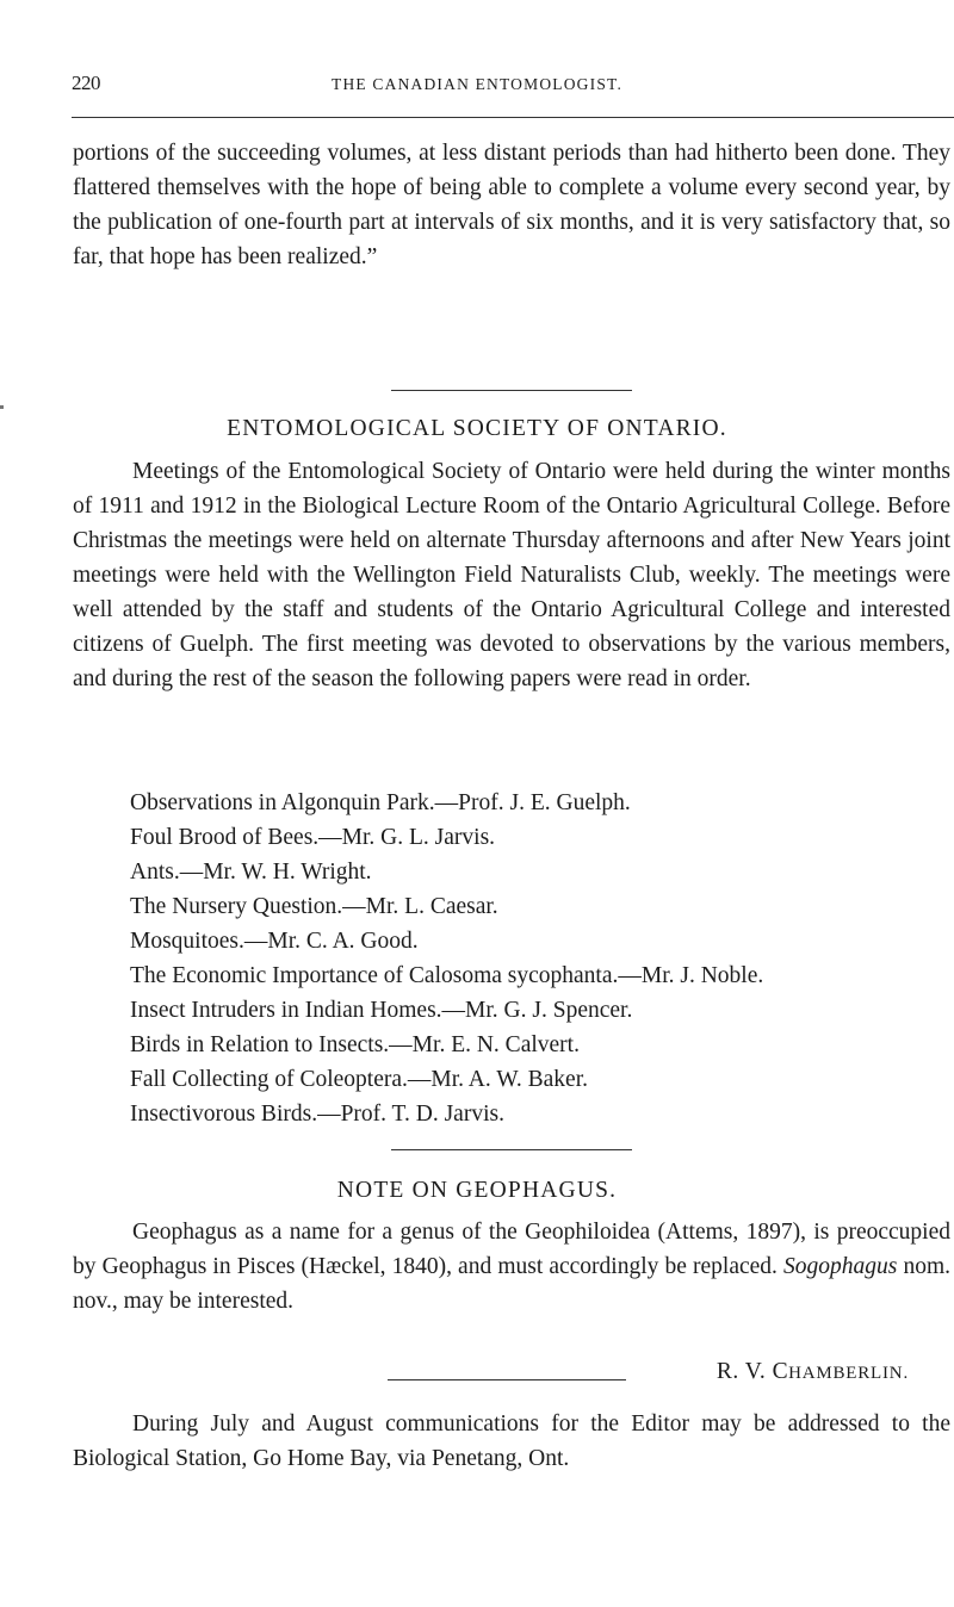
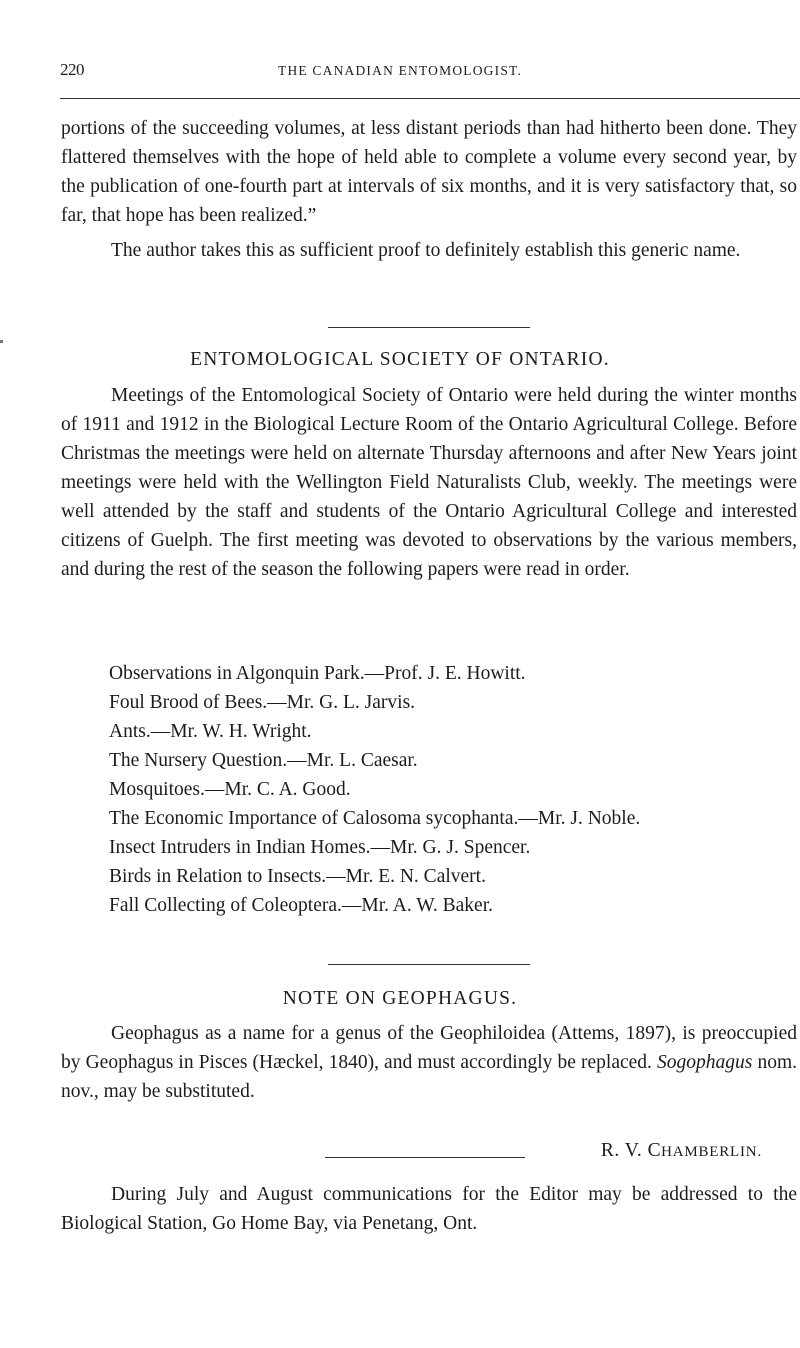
  220
  THE CANADIAN ENTOMOLOGIST.
- portions of the succeeding volumes, at less distant periods than had hitherto been done. They flattered themselves with the hope of being able to complete a volume every second year, by the publication of one-fourth part at intervals of six months, and it is very satisfactory that, so far, that hope has been realized.”
+ portions of the succeeding volumes, at less distant periods than had hitherto been done. They flattered themselves with the hope of held able to complete a volume every second year, by the publication of one-fourth part at intervals of six months, and it is very satisfactory that, so far, that hope has been realized.”
+ The author takes this as sufficient proof to definitely establish this generic name.
  ENTOMOLOGICAL SOCIETY OF ONTARIO.
  Meetings of the Entomological Society of Ontario were held during the winter months of 1911 and 1912 in the Biological Lecture Room of the Ontario Agricultural College. Before Christmas the meetings were held on alternate Thursday afternoons and after New Years joint meetings were held with the Wellington Field Naturalists Club, weekly. The meetings were well attended by the staff and students of the Ontario Agricultural College and interested citizens of Guelph. The first meeting was devoted to observations by the various members, and during the rest of the season the following papers were read in order.
- Observations in Algonquin Park.—Prof. J. E. Guelph.
+ Observations in Algonquin Park.—Prof. J. E. Howitt.
  Foul Brood of Bees.—Mr. G. L. Jarvis.
  Ants.—Mr. W. H. Wright.
  The Nursery Question.—Mr. L. Caesar.
  Mosquitoes.—Mr. C. A. Good.
  The Economic Importance of Calosoma sycophanta.—Mr. J. Noble.
  Insect Intruders in Indian Homes.—Mr. G. J. Spencer.
  Birds in Relation to Insects.—Mr. E. N. Calvert.
  Fall Collecting of Coleoptera.—Mr. A. W. Baker.
- Insectivorous Birds.—Prof. T. D. Jarvis.
  NOTE ON GEOPHAGUS.
- Geophagus as a name for a genus of the Geophiloidea (Attems, 1897), is preoccupied by Geophagus in Pisces (Hæckel, 1840), and must accordingly be replaced. Sogophagus nom. nov., may be interested.
+ Geophagus as a name for a genus of the Geophiloidea (Attems, 1897), is preoccupied by Geophagus in Pisces (Hæckel, 1840), and must accordingly be replaced. Sogophagus nom. nov., may be substituted.
  R. V. CHAMBERLIN.
  During July and August communications for the Editor may be addressed to the Biological Station, Go Home Bay, via Penetang, Ont.
